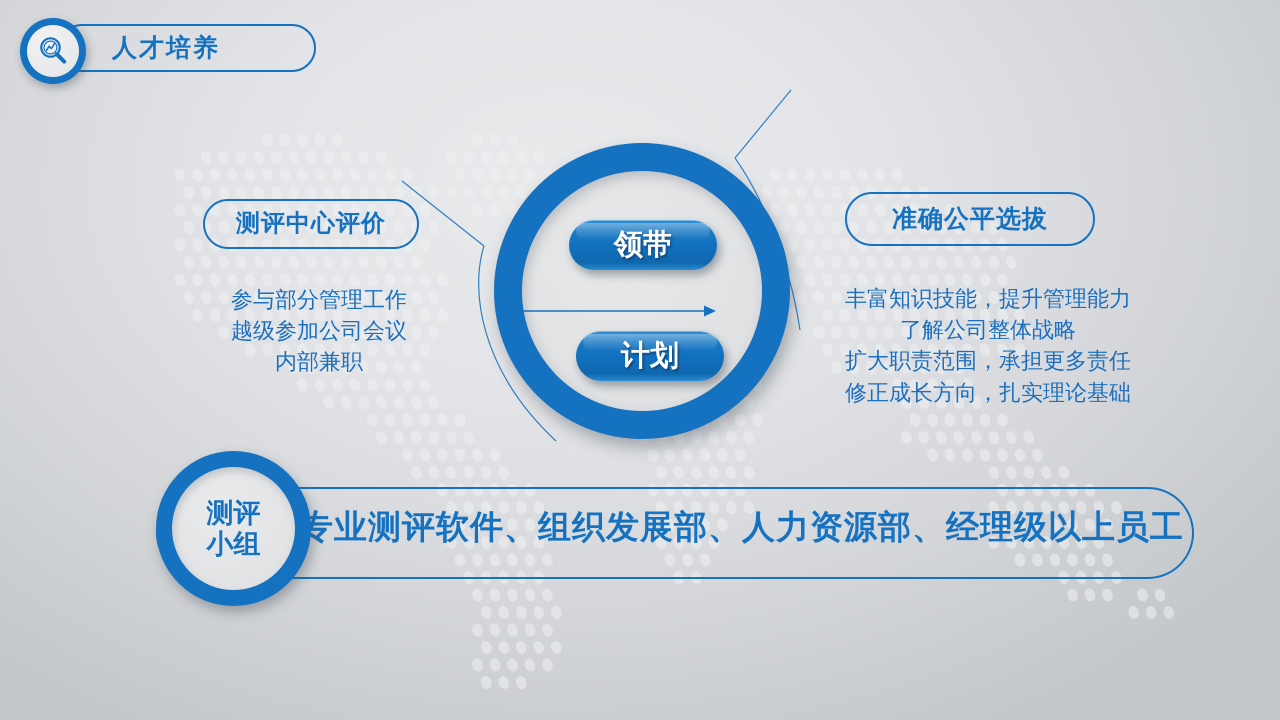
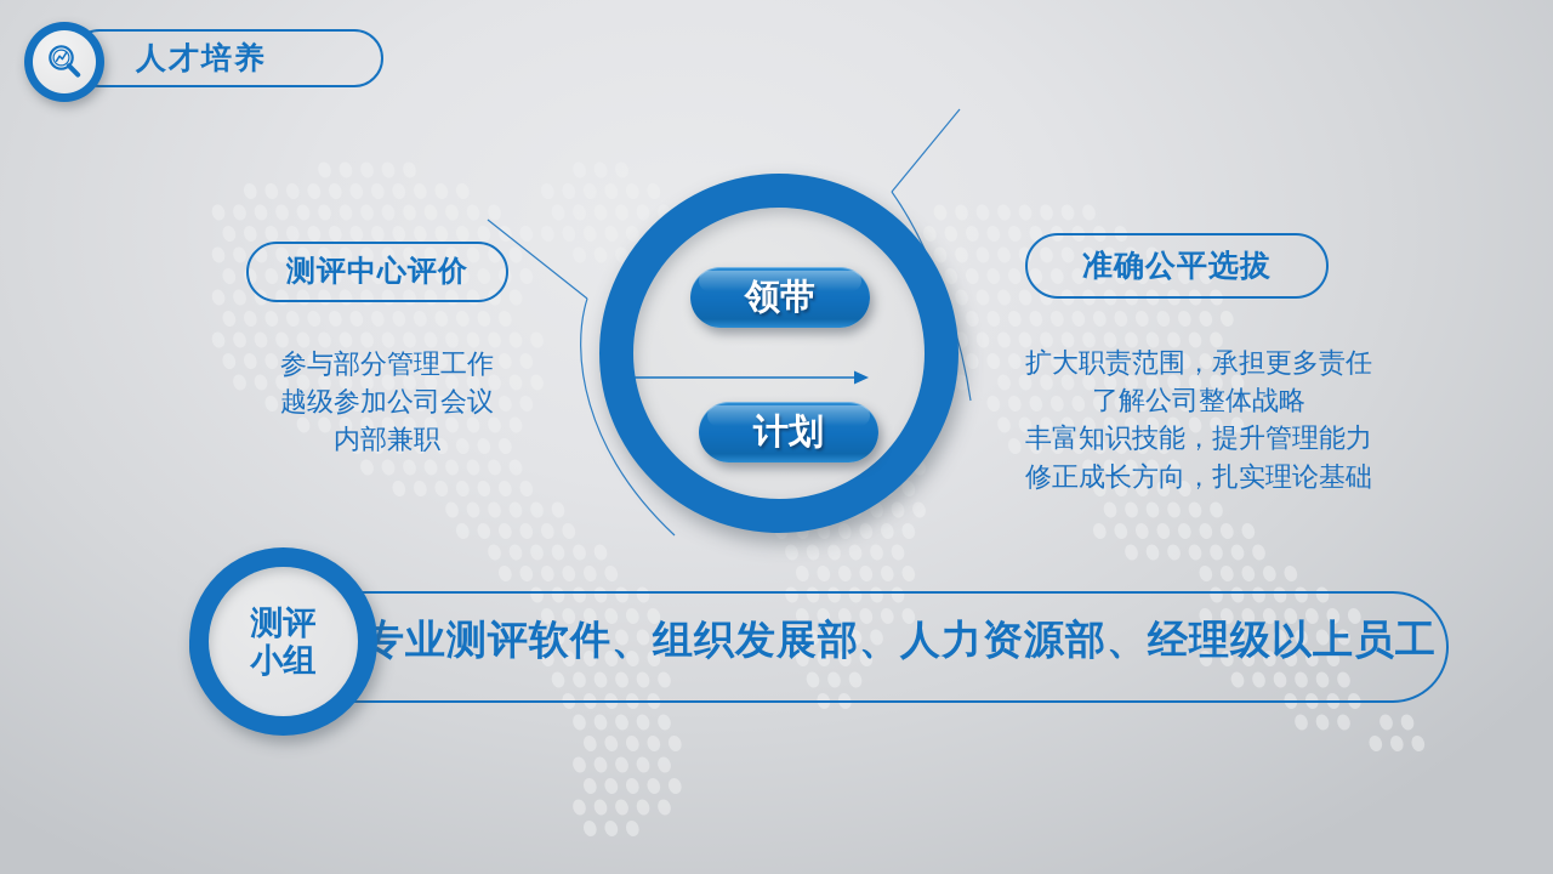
  人才培养
  领带
  计划
  测评中心评价
  参与部分管理工作
  越级参加公司会议
  内部兼职
  准确公平选拔
- 丰富知识技能，提升管理能力
+ 扩大职责范围，承担更多责任
  了解公司整体战略
- 扩大职责范围，承担更多责任
+ 丰富知识技能，提升管理能力
  修正成长方向，扎实理论基础
  专业测评软件、组织发展部、人力资源部、经理级以上员工
  测评
  小组
